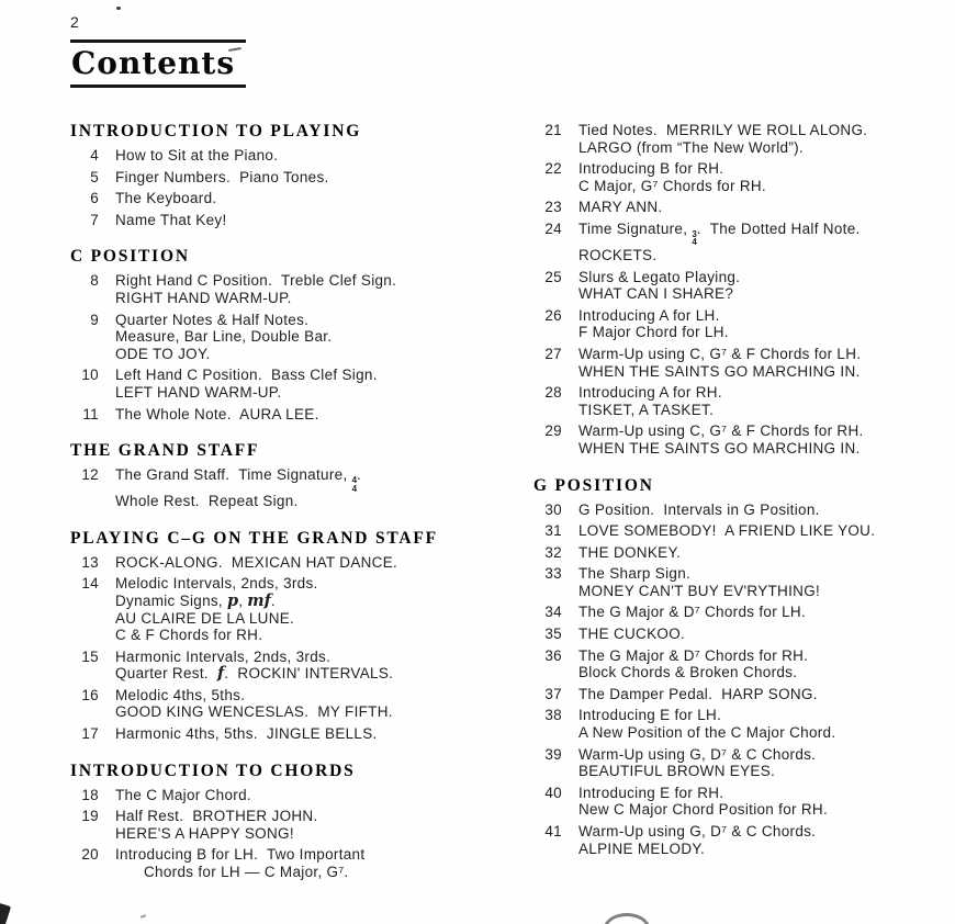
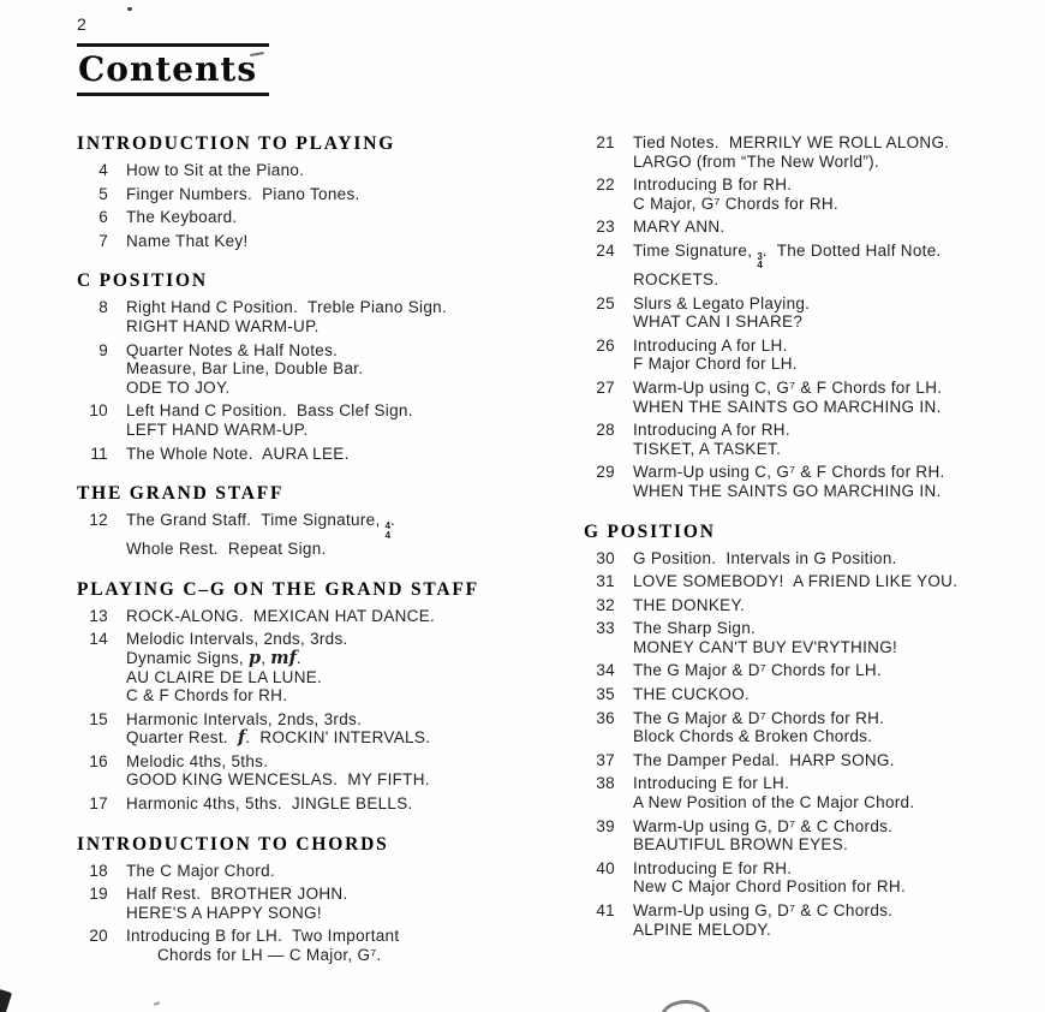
  2
  Contents
  INTRODUCTION TO PLAYING
  4
  How to Sit at the Piano.
  5
  Finger Numbers. Piano Tones.
  6
  The Keyboard.
  7
  Name That Key!
  C POSITION
  8
- Right Hand C Position. Treble Clef Sign.
+ Right Hand C Position. Treble Piano Sign.
  RIGHT HAND WARM-UP.
  9
  Quarter Notes & Half Notes.
  Measure, Bar Line, Double Bar.
  ODE TO JOY.
  10
  Left Hand C Position. Bass Clef Sign.
  LEFT HAND WARM-UP.
  11
  The Whole Note. AURA LEE.
  THE GRAND STAFF
  12
  The Grand Staff. Time Signature,
  4
  4
  .
  Whole Rest. Repeat Sign.
  PLAYING C–G ON THE GRAND STAFF
  13
  ROCK-ALONG. MEXICAN HAT DANCE.
  14
  Melodic Intervals, 2nds, 3rds.
  Dynamic Signs, p, mf.
  AU CLAIRE DE LA LUNE.
  C & F Chords for RH.
  15
  Harmonic Intervals, 2nds, 3rds.
  Quarter Rest. f. ROCKIN' INTERVALS.
  16
  Melodic 4ths, 5ths.
  GOOD KING WENCESLAS. MY FIFTH.
  17
  Harmonic 4ths, 5ths. JINGLE BELLS.
  INTRODUCTION TO CHORDS
  18
  The C Major Chord.
  19
  Half Rest. BROTHER JOHN.
  HERE'S A HAPPY SONG!
  20
  Introducing B for LH. Two Important
  Chords for LH — C Major, G⁷.
  21
  Tied Notes. MERRILY WE ROLL ALONG.
  LARGO (from “The New World”).
  22
  Introducing B for RH.
  C Major, G⁷ Chords for RH.
  23
  MARY ANN.
  24
  Time Signature,
  3
  4
  . The Dotted Half Note.
  ROCKETS.
  25
  Slurs & Legato Playing.
  WHAT CAN I SHARE?
  26
  Introducing A for LH.
  F Major Chord for LH.
  27
  Warm-Up using C, G⁷ & F Chords for LH.
  WHEN THE SAINTS GO MARCHING IN.
  28
  Introducing A for RH.
  TISKET, A TASKET.
  29
  Warm-Up using C, G⁷ & F Chords for RH.
  WHEN THE SAINTS GO MARCHING IN.
  G POSITION
  30
  G Position. Intervals in G Position.
  31
  LOVE SOMEBODY! A FRIEND LIKE YOU.
  32
  THE DONKEY.
  33
  The Sharp Sign.
  MONEY CAN'T BUY EV'RYTHING!
  34
  The G Major & D⁷ Chords for LH.
  35
  THE CUCKOO.
  36
  The G Major & D⁷ Chords for RH.
  Block Chords & Broken Chords.
  37
  The Damper Pedal. HARP SONG.
  38
  Introducing E for LH.
  A New Position of the C Major Chord.
  39
  Warm-Up using G, D⁷ & C Chords.
  BEAUTIFUL BROWN EYES.
  40
  Introducing E for RH.
  New C Major Chord Position for RH.
  41
  Warm-Up using G, D⁷ & C Chords.
  ALPINE MELODY.
